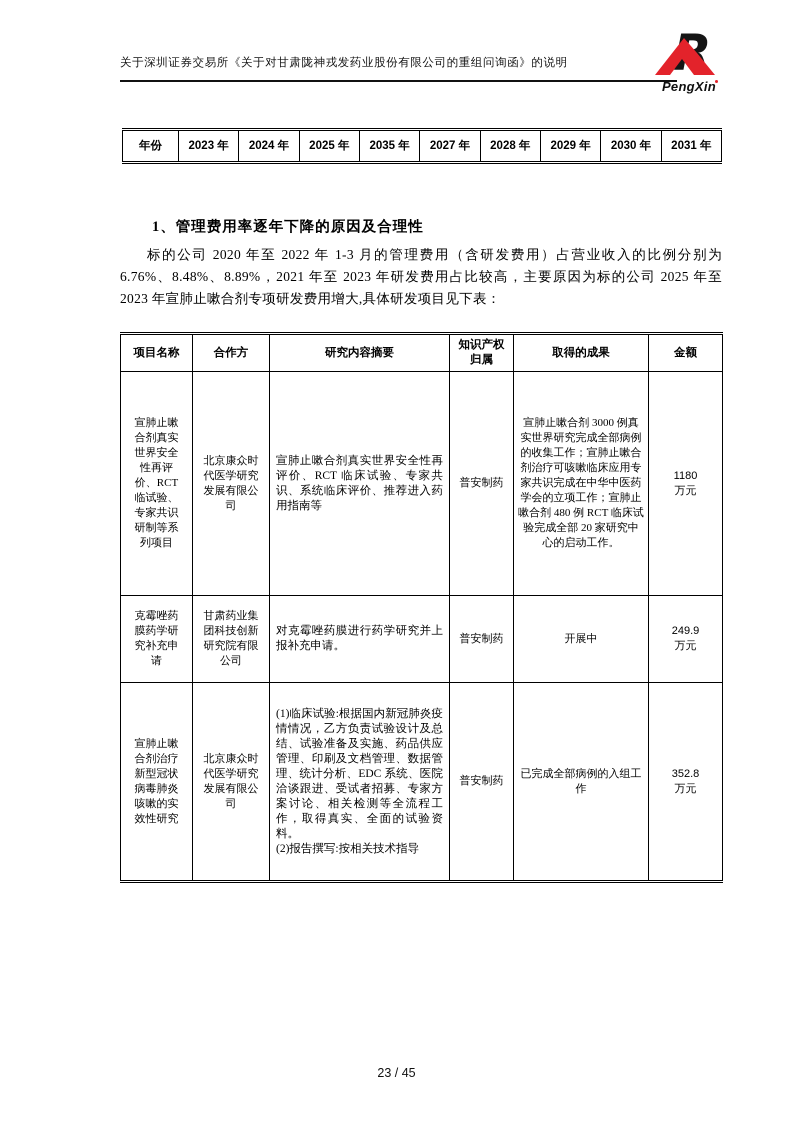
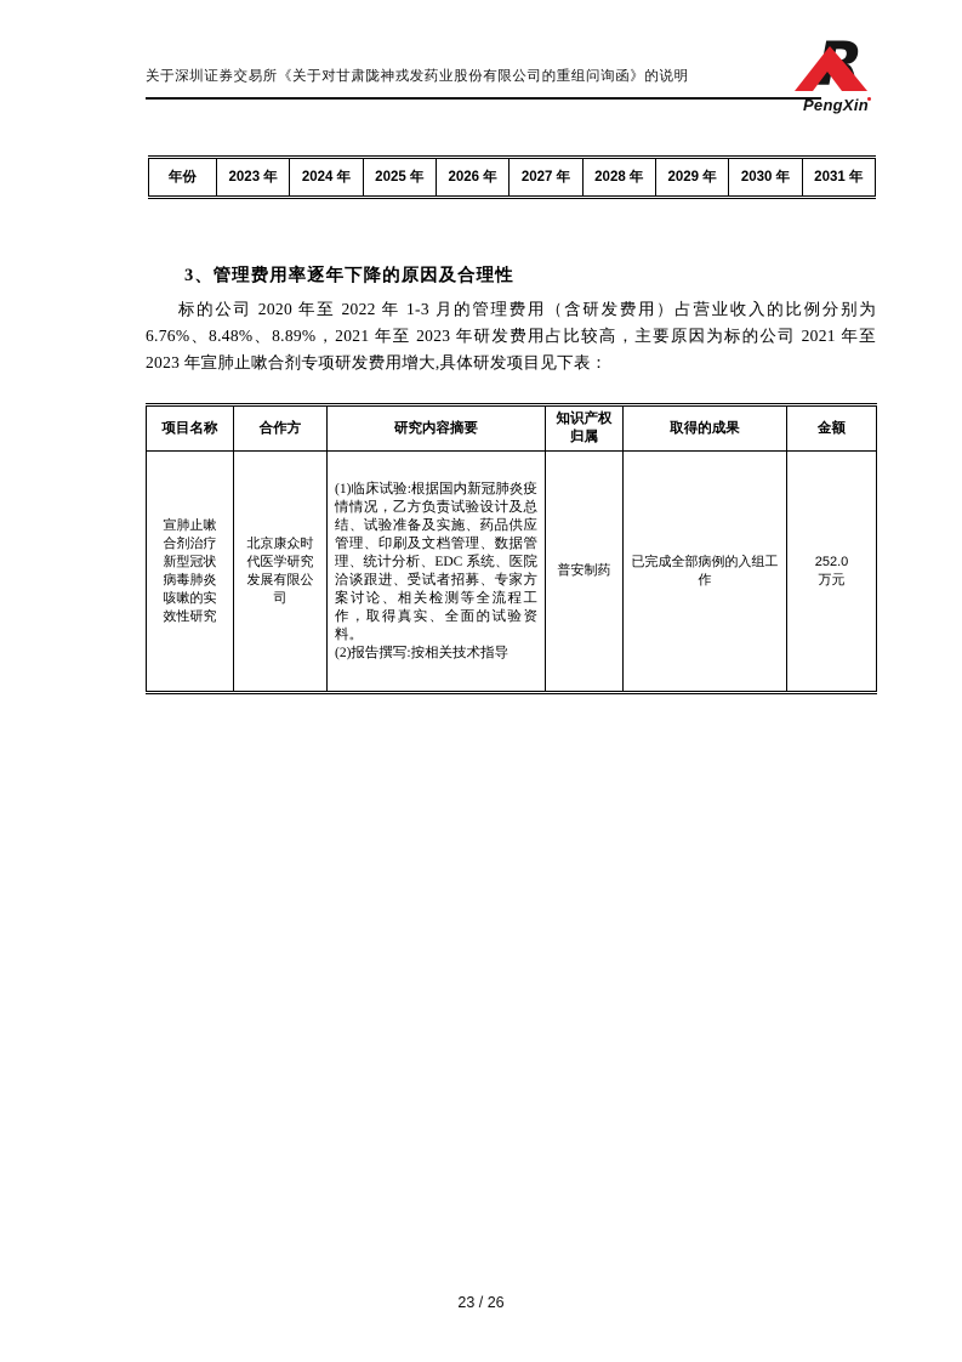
  关于深圳证券交易所《关于对甘肃陇神戎发药业股份有限公司的重组问询函》的说明
  PengXin
- 年份	2023 年	2024 年	2025 年	2035 年	2027 年	2028 年	2029 年	2030 年	2031 年
+ 年份	2023 年	2024 年	2025 年	2026 年	2027 年	2028 年	2029 年	2030 年	2031 年
- 1、管理费用率逐年下降的原因及合理性
+ 3、管理费用率逐年下降的原因及合理性
- 标的公司 2020 年至 2022 年 1-3 月的管理费用（含研发费用）占营业收入的比例分别为 6.76%、8.48%、8.89%，2021 年至 2023 年研发费用占比较高，主要原因为标的公司 2025 年至 2023 年宣肺止嗽合剂专项研发费用增大,具体研发项目见下表：
+ 标的公司 2020 年至 2022 年 1-3 月的管理费用（含研发费用）占营业收入的比例分别为 6.76%、8.48%、8.89%，2021 年至 2023 年研发费用占比较高，主要原因为标的公司 2021 年至 2023 年宣肺止嗽合剂专项研发费用增大,具体研发项目见下表：
  项目名称	合作方	研究内容摘要	知识产权归属	取得的成果	金额
- 宣肺止嗽合剂真实世界安全性再评价、RCT 临试验、专家共识研制等系列项目	北京康众时代医学研究发展有限公司	宣肺止嗽合剂真实世界安全性再评价、RCT 临床试验、专家共识、系统临床评价、推荐进入药用指南等	普安制药	宣肺止嗽合剂 3000 例真实世界研究完成全部病例的收集工作；宣肺止嗽合剂治疗可咳嗽临床应用专家共识完成在中华中医药学会的立项工作；宣肺止嗽合剂 480 例 RCT 临床试验完成全部 20 家研究中心的启动工作。	1180 万元
- 克霉唑药膜药学研究补充申请	甘肃药业集团科技创新研究院有限公司	对克霉唑药膜进行药学研究并上报补充申请。	普安制药	开展中	249.9 万元
- 宣肺止嗽合剂治疗新型冠状病毒肺炎咳嗽的实效性研究	北京康众时代医学研究发展有限公司	(1)临床试验:根据国内新冠肺炎疫情情况，乙方负责试验设计及总结、试验准备及实施、药品供应管理、印刷及文档管理、数据管理、统计分析、EDC 系统、医院洽谈跟进、受试者招募、专家方案讨论、相关检测等全流程工作，取得真实、全面的试验资料。 (2)报告撰写:按相关技术指导	普安制药	已完成全部病例的入组工作	352.8 万元
+ 宣肺止嗽合剂治疗新型冠状病毒肺炎咳嗽的实效性研究	北京康众时代医学研究发展有限公司	(1)临床试验:根据国内新冠肺炎疫情情况，乙方负责试验设计及总结、试验准备及实施、药品供应管理、印刷及文档管理、数据管理、统计分析、EDC 系统、医院洽谈跟进、受试者招募、专家方案讨论、相关检测等全流程工作，取得真实、全面的试验资料。 (2)报告撰写:按相关技术指导	普安制药	已完成全部病例的入组工作	252.0 万元
- 23 / 45
+ 23 / 26
